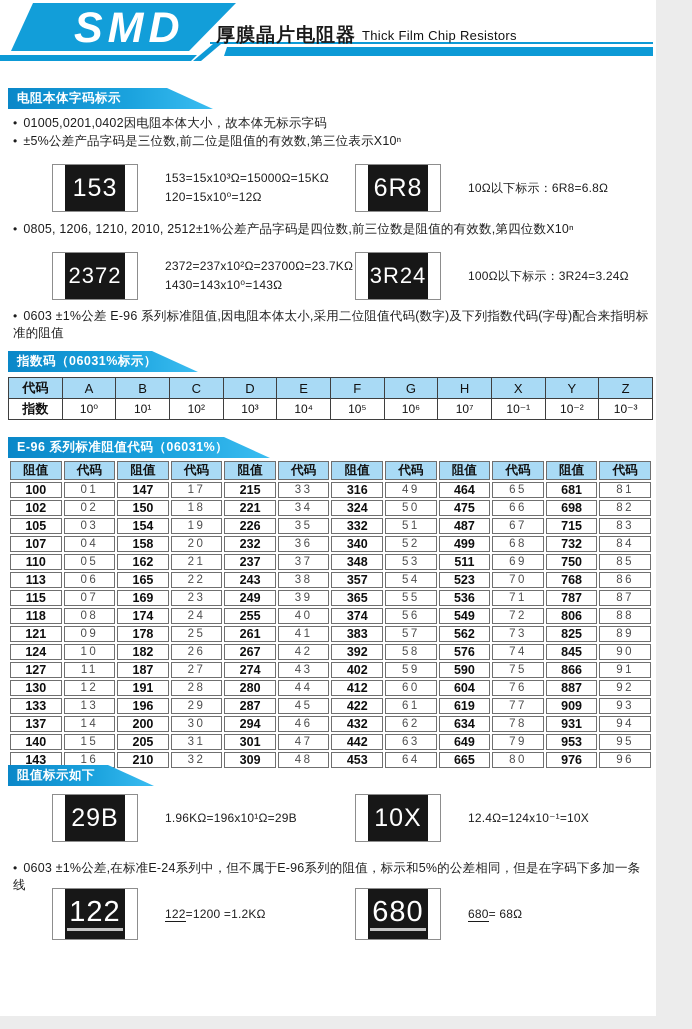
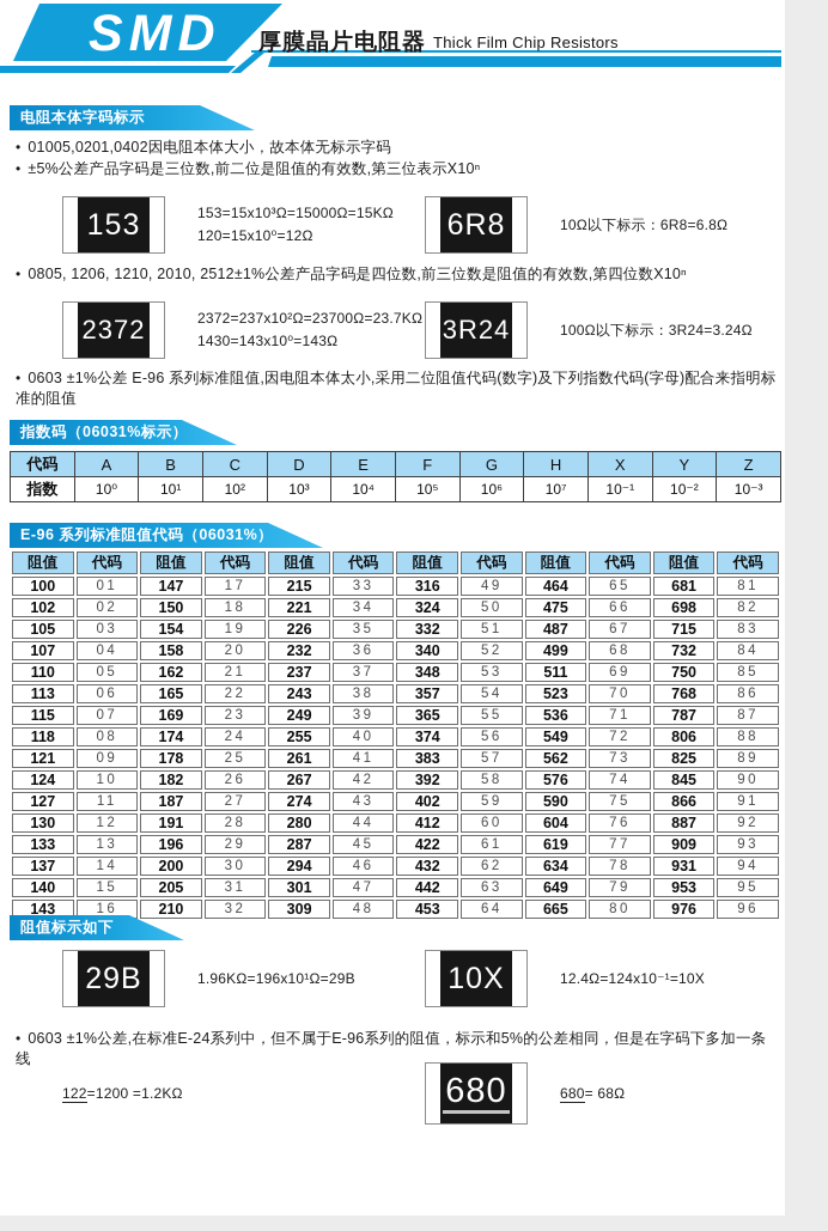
  SMD
  厚膜晶片电阻器
  Thick Film Chip Resistors
  电阻本体字码标示
  01005,0201,0402因电阻本体大小，故本体无标示字码
  ±5%公差产品字码是三位数,前二位是阻值的有效数,第三位表示X10ⁿ
  153
  153=15x10³Ω=15000Ω=15KΩ
  120=15x10⁰=12Ω
  6R8
  10Ω以下标示：6R8=6.8Ω
  0805, 1206, 1210, 2010, 2512±1%公差产品字码是四位数,前三位数是阻值的有效数,第四位数X10ⁿ
  2372
  2372=237x10²Ω=23700Ω=23.7KΩ
  1430=143x10⁰=143Ω
  3R24
  100Ω以下标示：3R24=3.24Ω
  0603 ±1%公差 E-96 系列标准阻值,因电阻本体太小,采用二位阻值代码(数字)及下列指数代码(字母)配合来指明标准的阻值
  指数码（06031%标示）
  代码	A	B	C	D	E	F	G	H	X	Y	Z
  指数	10⁰	10¹	10²	10³	10⁴	10⁵	10⁶	10⁷	10⁻¹	10⁻²	10⁻³
  E-96 系列标准阻值代码（06031%）
  阻值	代码	阻值	代码	阻值	代码	阻值	代码	阻值	代码	阻值	代码
  100	01	147	17	215	33	316	49	464	65	681	81
  102	02	150	18	221	34	324	50	475	66	698	82
  105	03	154	19	226	35	332	51	487	67	715	83
  107	04	158	20	232	36	340	52	499	68	732	84
  110	05	162	21	237	37	348	53	511	69	750	85
  113	06	165	22	243	38	357	54	523	70	768	86
  115	07	169	23	249	39	365	55	536	71	787	87
  118	08	174	24	255	40	374	56	549	72	806	88
  121	09	178	25	261	41	383	57	562	73	825	89
  124	10	182	26	267	42	392	58	576	74	845	90
  127	11	187	27	274	43	402	59	590	75	866	91
  130	12	191	28	280	44	412	60	604	76	887	92
  133	13	196	29	287	45	422	61	619	77	909	93
  137	14	200	30	294	46	432	62	634	78	931	94
  140	15	205	31	301	47	442	63	649	79	953	95
  143	16	210	32	309	48	453	64	665	80	976	96
  阻值标示如下
  29B
  1.96KΩ=196x10¹Ω=29B
  10X
  12.4Ω=124x10⁻¹=10X
  0603 ±1%公差,在标准E-24系列中，但不属于E-96系列的阻值，标示和5%的公差相同，但是在字码下多加一条线
- 122
  122=1200 =1.2KΩ
  680
  680= 68Ω
